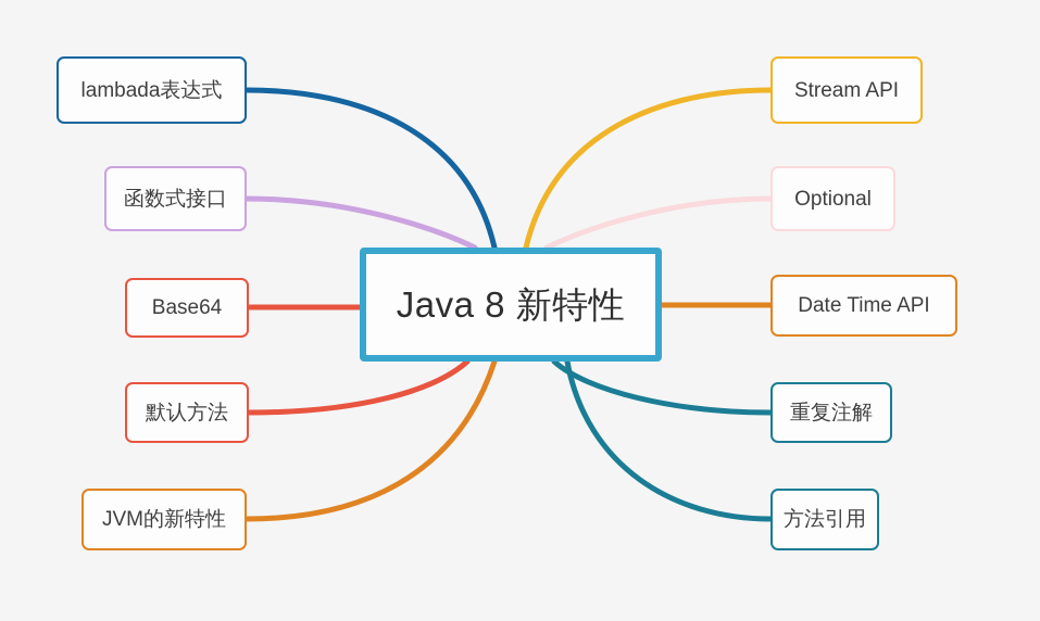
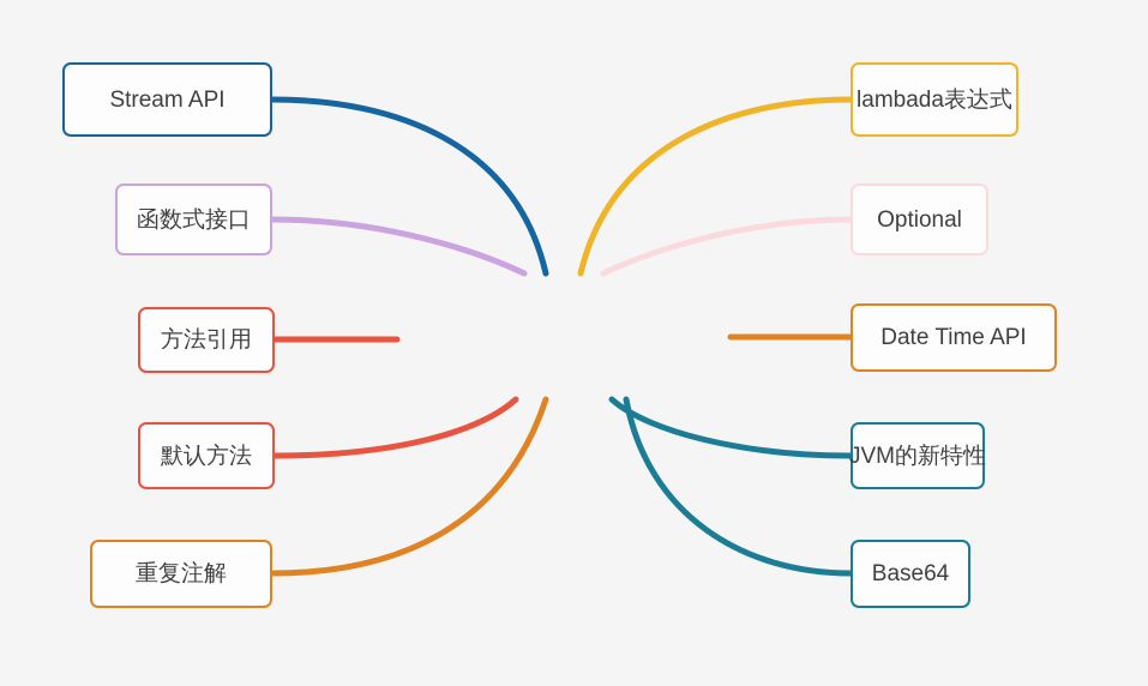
- lambada表达式
+ Stream API
  函数式接口
- Base64
+ 方法引用
  默认方法
- JVM的新特性
+ 重复注解
- Stream API
+ lambada表达式
  Optional
  Date Time API
- 重复注解
+ JVM的新特性
- 方法引用
+ Base64
- Java 8 新特性
